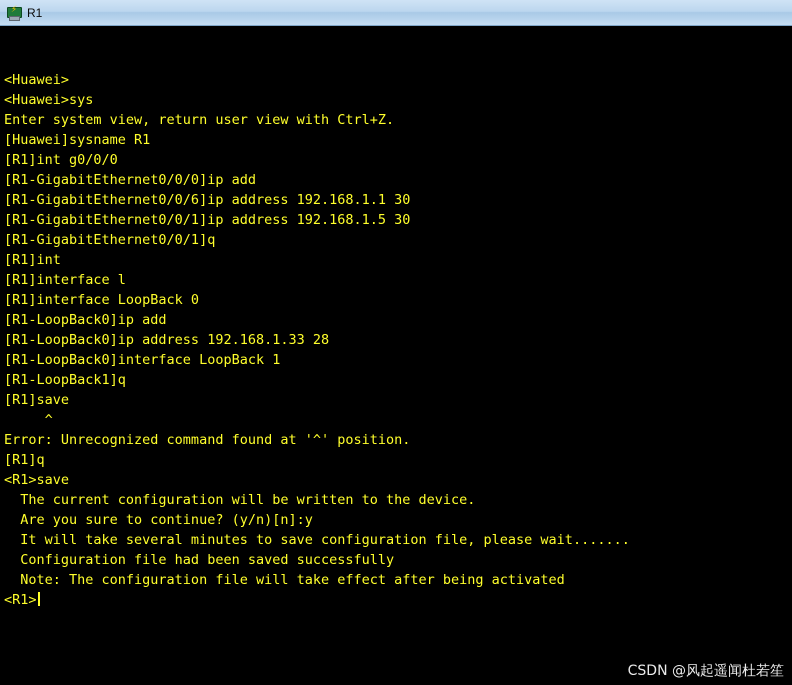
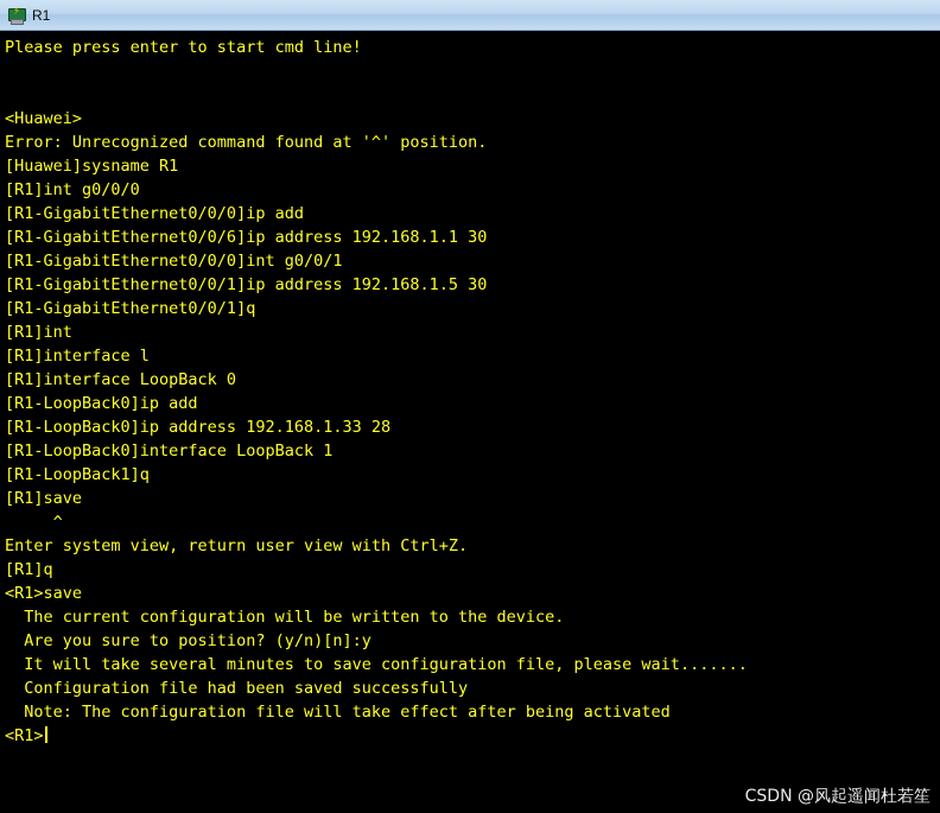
  ⚡
  R1
+ Please press enter to start cmd line!
  <Huawei>
- <Huawei>sys
- Enter system view, return user view with Ctrl+Z.
+ Error: Unrecognized command found at '^' position.
  [Huawei]sysname R1
  [R1]int g0/0/0
  [R1-GigabitEthernet0/0/0]ip add
  [R1-GigabitEthernet0/0/6]ip address 192.168.1.1 30
+ [R1-GigabitEthernet0/0/0]int g0/0/1
  [R1-GigabitEthernet0/0/1]ip address 192.168.1.5 30
  [R1-GigabitEthernet0/0/1]q
  [R1]int
  [R1]interface l
  [R1]interface LoopBack 0
  [R1-LoopBack0]ip add
  [R1-LoopBack0]ip address 192.168.1.33 28
  [R1-LoopBack0]interface LoopBack 1
  [R1-LoopBack1]q
  [R1]save
  ^
- Error: Unrecognized command found at '^' position.
+ Enter system view, return user view with Ctrl+Z.
  [R1]q
  <R1>save
  The current configuration will be written to the device.
- Are you sure to continue? (y/n)[n]:y
+ Are you sure to position? (y/n)[n]:y
  It will take several minutes to save configuration file, please wait.......
  Configuration file had been saved successfully
  Note: The configuration file will take effect after being activated
  <R1>
  CSDN @风起遥闻杜若笙
